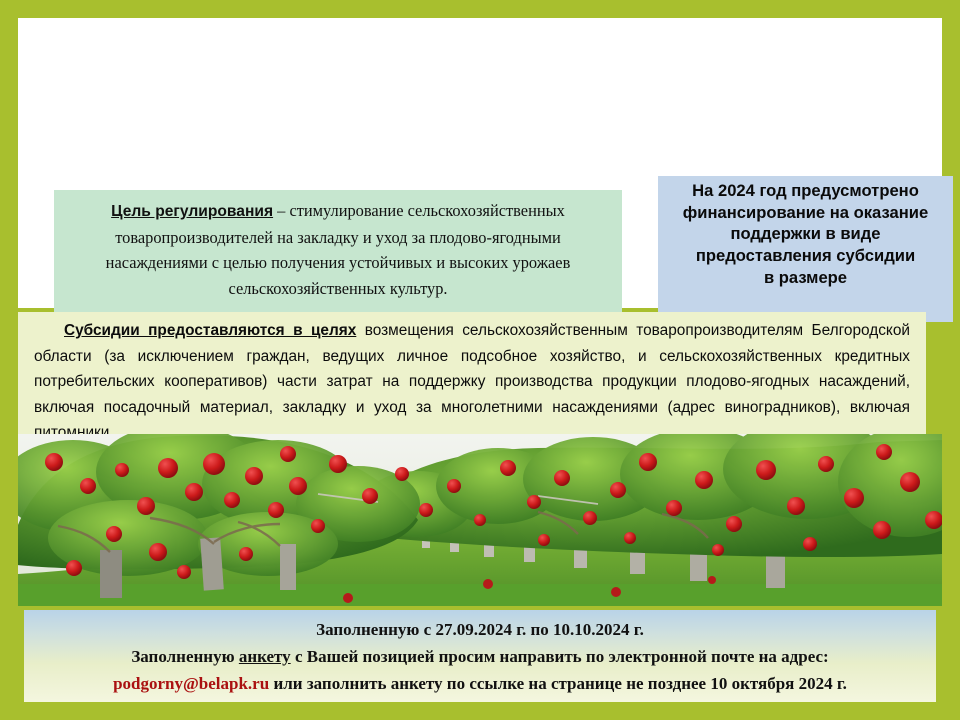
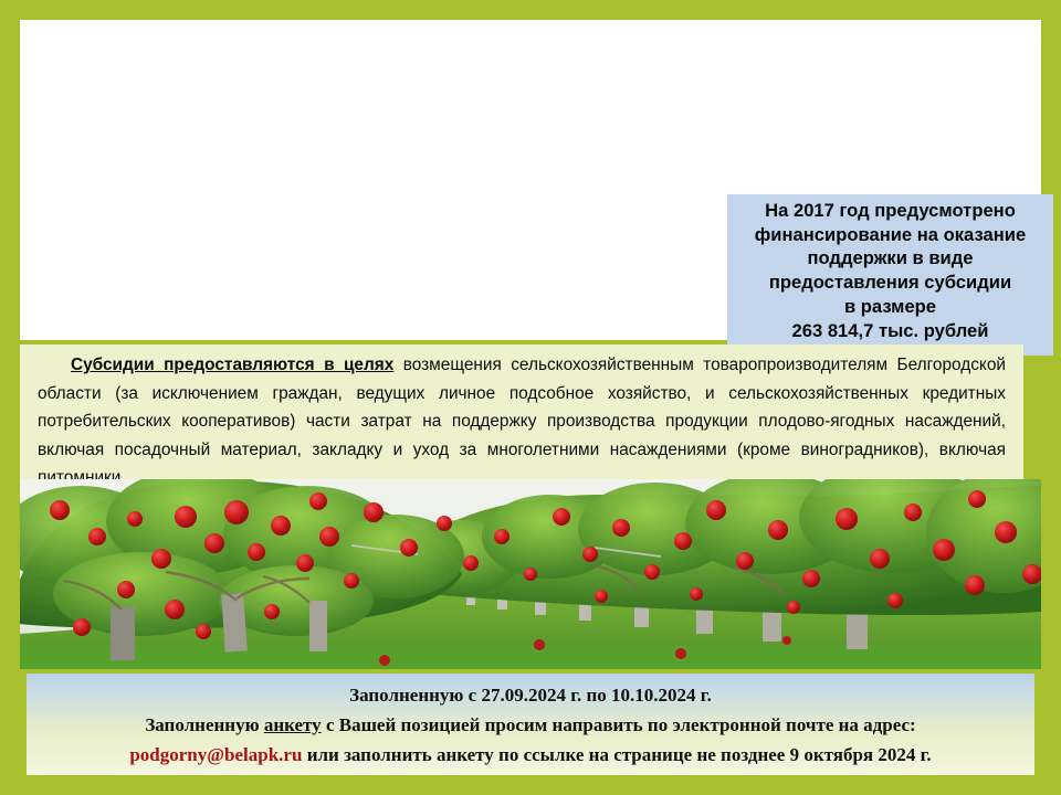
- Цель регулирования – стимулирование сельскохозяйственных товаропроизводителей на закладку и уход за плодово-ягодными насаждениями с целью получения устойчивых и высоких урожаев сельскохозяйственных культур.
- На 2024 год предусмотрено
+ На 2017 год предусмотрено
  финансирование на оказание
  поддержки в виде
  предоставления субсидии
  в размере
+ 263 814,7 тыс. рублей
- Субсидии предоставляются в целях возмещения сельскохозяйственным товаропроизводителям Белгородской области (за исключением граждан, ведущих личное подсобное хозяйство, и сельскохозяйственных кредитных потребительских кооперативов) части затрат на поддержку производства продукции плодово-ягодных насаждений, включая посадочный материал, закладку и уход за многолетними насаждениями (адрес виноградников), включая питомники.
+ Субсидии предоставляются в целях возмещения сельскохозяйственным товаропроизводителям Белгородской области (за исключением граждан, ведущих личное подсобное хозяйство, и сельскохозяйственных кредитных потребительских кооперативов) части затрат на поддержку производства продукции плодово-ягодных насаждений, включая посадочный материал, закладку и уход за многолетними насаждениями (кроме виноградников), включая питомники.
  Заполненную с 27.09.2024 г. по 10.10.2024 г.
  Заполненную анкету с Вашей позицией просим направить по электронной почте на адрес:
- podgorny@belapk.ru или заполнить анкету по ссылке на странице не позднее 10 октября 2024 г.
+ podgorny@belapk.ru или заполнить анкету по ссылке на странице не позднее 9 октября 2024 г.
